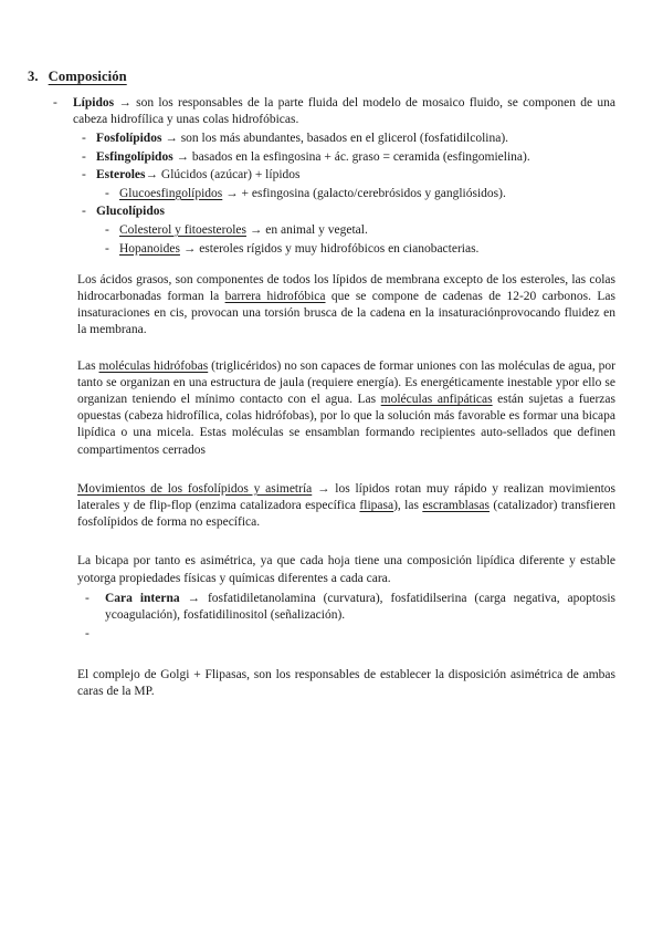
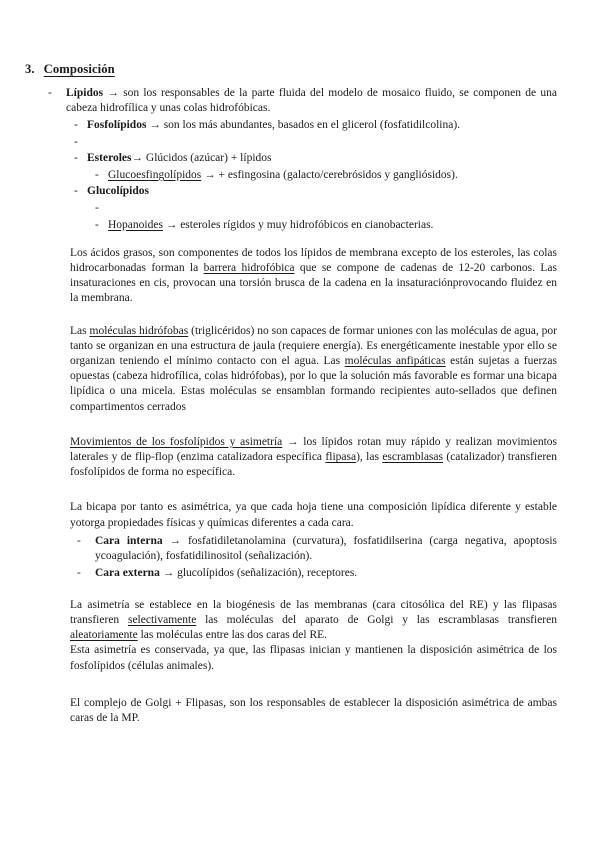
  3. Composición
  -
  Lípidos → son los responsables de la parte fluida del modelo de mosaico fluido, se componen de una cabeza hidrofílica y unas colas hidrofóbicas.
  -
  Fosfolípidos → son los más abundantes, basados en el glicerol (fosfatidilcolina).
  -
- Esfingolípidos → basados en la esfingosina + ác. graso = ceramida (esfingomielina).
  -
  Esteroles→ Glúcidos (azúcar) + lípidos
  -
  Glucoesfingolípidos → + esfingosina (galacto/cerebrósidos y gangliósidos).
  -
  Glucolípidos
  -
- Colesterol y fitoesteroles → en animal y vegetal.
  -
  Hopanoides → esteroles rígidos y muy hidrofóbicos en cianobacterias.
  Los ácidos grasos, son componentes de todos los lípidos de membrana excepto de los esteroles, las colas hidrocarbonadas forman la barrera hidrofóbica que se compone de cadenas de 12-20 carbonos. Las insaturaciones en cis, provocan una torsión brusca de la cadena en la insaturaciónprovocando fluidez en la membrana.
  Las moléculas hidrófobas (triglicéridos) no son capaces de formar uniones con las moléculas de agua, por tanto se organizan en una estructura de jaula (requiere energía). Es energéticamente inestable ypor ello se organizan teniendo el mínimo contacto con el agua. Las moléculas anfipáticas están sujetas a fuerzas opuestas (cabeza hidrofílica, colas hidrófobas), por lo que la solución más favorable es formar una bicapa lipídica o una micela. Estas moléculas se ensamblan formando recipientes auto-sellados que definen compartimentos cerrados
  Movimientos de los fosfolípidos y asimetría → los lípidos rotan muy rápido y realizan movimientos laterales y de flip-flop (enzima catalizadora específica flipasa), las escramblasas (catalizador) transfieren fosfolípidos de forma no específica.
  La bicapa por tanto es asimétrica, ya que cada hoja tiene una composición lipídica diferente y estable yotorga propiedades físicas y químicas diferentes a cada cara.
  -
  Cara interna → fosfatidiletanolamina (curvatura), fosfatidilserina (carga negativa, apoptosis ycoagulación), fosfatidilinositol (señalización).
  -
+ Cara externa → glucolípidos (señalización), receptores.
+ La asimetría se establece en la biogénesis de las membranas (cara citosólica del RE) y las flipasas transfieren selectivamente las moléculas del aparato de Golgi y las escramblasas transfieren aleatoriamente las moléculas entre las dos caras del RE.
+ Esta asimetría es conservada, ya que, las flipasas inician y mantienen la disposición asimétrica de los fosfolípidos (células animales).
  El complejo de Golgi + Flipasas, son los responsables de establecer la disposición asimétrica de ambas caras de la MP.
